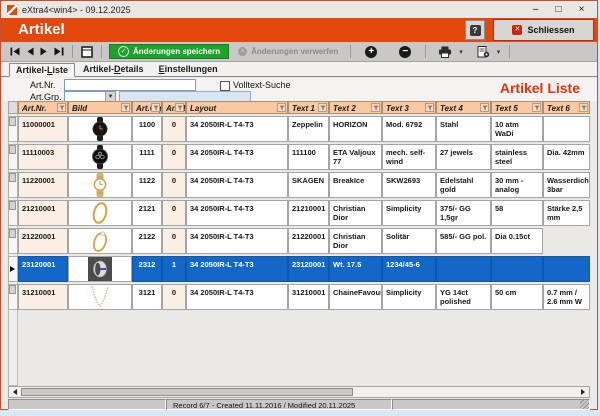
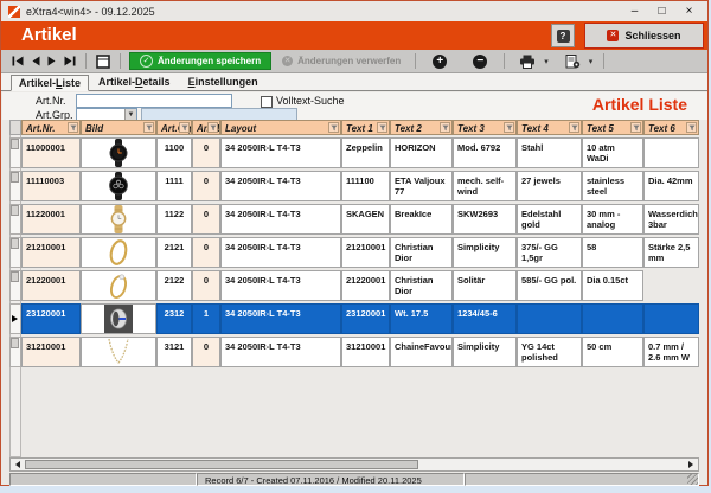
  eXtra4<win4> - 09.12.2025
  –
  □
  ×
  Artikel
  ?
  Schliessen
  Änderungen speichern
  Änderungen verwerfen
  +
  −
  Artikel-Liste
  Artikel-Details
  Einstellungen
  Art.Nr.
  Volltext-Suche
  Art.Grp.
  Artikel Liste
  Art.Nr.
  Bild
  Layout
  Text 1
  Text 2
  Text 3
  Text 4
  Text 5
  Text 6
  11000001
  1100
  0
  34 2050IR-L T4-T3
  Zeppelin
  HORIZON
  Mod. 6792
  Stahl
  10 atm WaDi
  11110003
  1111
  0
  34 2050IR-L T4-T3
  111100
  ETA Valjoux 77
  mech. self-wind
  27 jewels
  stainless steel
  Dia. 42mm
  11220001
  1122
  0
  34 2050IR-L T4-T3
  SKAGEN
  BreakIce
  SKW2693
  Edelstahl gold
  30 mm - analog
  Wasserdich 3bar
  21210001
  2121
  0
  34 2050IR-L T4-T3
  21210001
  Christian Dior
  Simplicity
  375/- GG 1,5gr
  58
  Stärke 2,5 mm
  21220001
  2122
  0
  34 2050IR-L T4-T3
  21220001
  Christian Dior
  Solitär
  585/- GG pol.
  Dia 0.15ct
  23120001
  2312
  1
  34 2050IR-L T4-T3
  23120001
  Wt. 17.5
  1234/45-6
  31210001
  3121
  0
  34 2050IR-L T4-T3
  31210001
  ChaineFavou
  Simplicity
  YG 14ct polished
  50 cm
  0.7 mm / 2.6 mm W
- Record 6/7 - Created 11.11.2016 / Modified 20.11.2025
+ Record 6/7 - Created 07.11.2016 / Modified 20.11.2025
